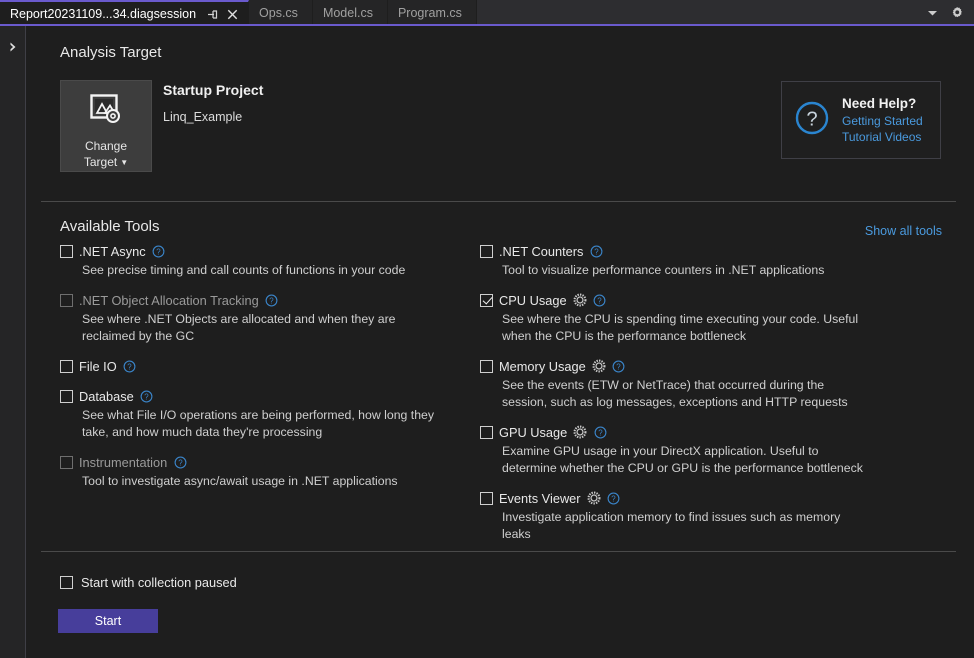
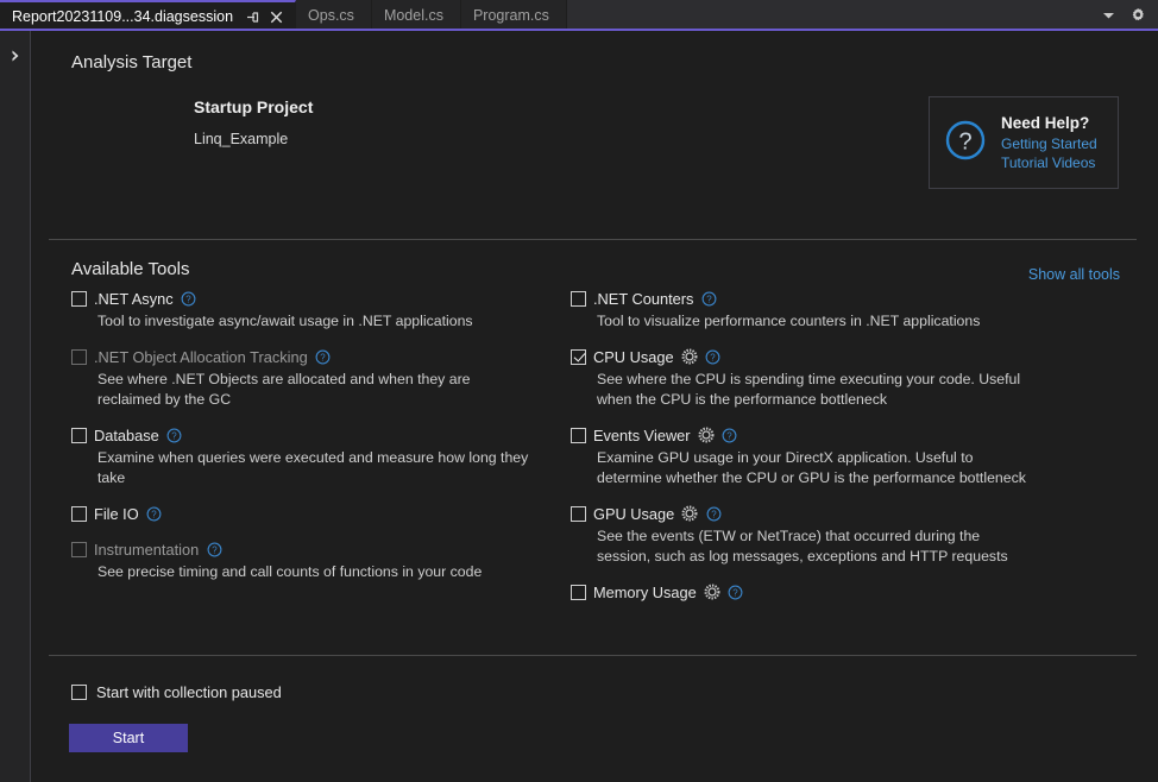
  Report20231109...34.diagsession
  Ops.cs
  Model.cs
  Program.cs
  Analysis Target
- Change
- Target ▼
  Startup Project
  Linq_Example
  ?
  Need Help?
  Getting Started
  Tutorial Videos
  Available Tools
  Show all tools
  .NET Async
  ?
- See precise timing and call counts of functions in your code
+ Tool to investigate async/await usage in .NET applications
  .NET Object Allocation Tracking
  ?
  See where .NET Objects are allocated and when they are reclaimed by the GC
- File IO
+ Database
  ?
+ Examine when queries were executed and measure how long they take
- Database
+ File IO
  ?
- See what File I/O operations are being performed, how long they take, and how much data they're processing
  Instrumentation
  ?
- Tool to investigate async/await usage in .NET applications
+ See precise timing and call counts of functions in your code
  .NET Counters
  ?
  Tool to visualize performance counters in .NET applications
  CPU Usage
  ?
  See where the CPU is spending time executing your code. Useful when the CPU is the performance bottleneck
- Memory Usage
+ Events Viewer
  ?
- See the events (ETW or NetTrace) that occurred during the session, such as log messages, exceptions and HTTP requests
+ Examine GPU usage in your DirectX application. Useful to determine whether the CPU or GPU is the performance bottleneck
  GPU Usage
  ?
- Examine GPU usage in your DirectX application. Useful to determine whether the CPU or GPU is the performance bottleneck
+ See the events (ETW or NetTrace) that occurred during the session, such as log messages, exceptions and HTTP requests
- Events Viewer
+ Memory Usage
  ?
- Investigate application memory to find issues such as memory leaks
  Start with collection paused
  Start
